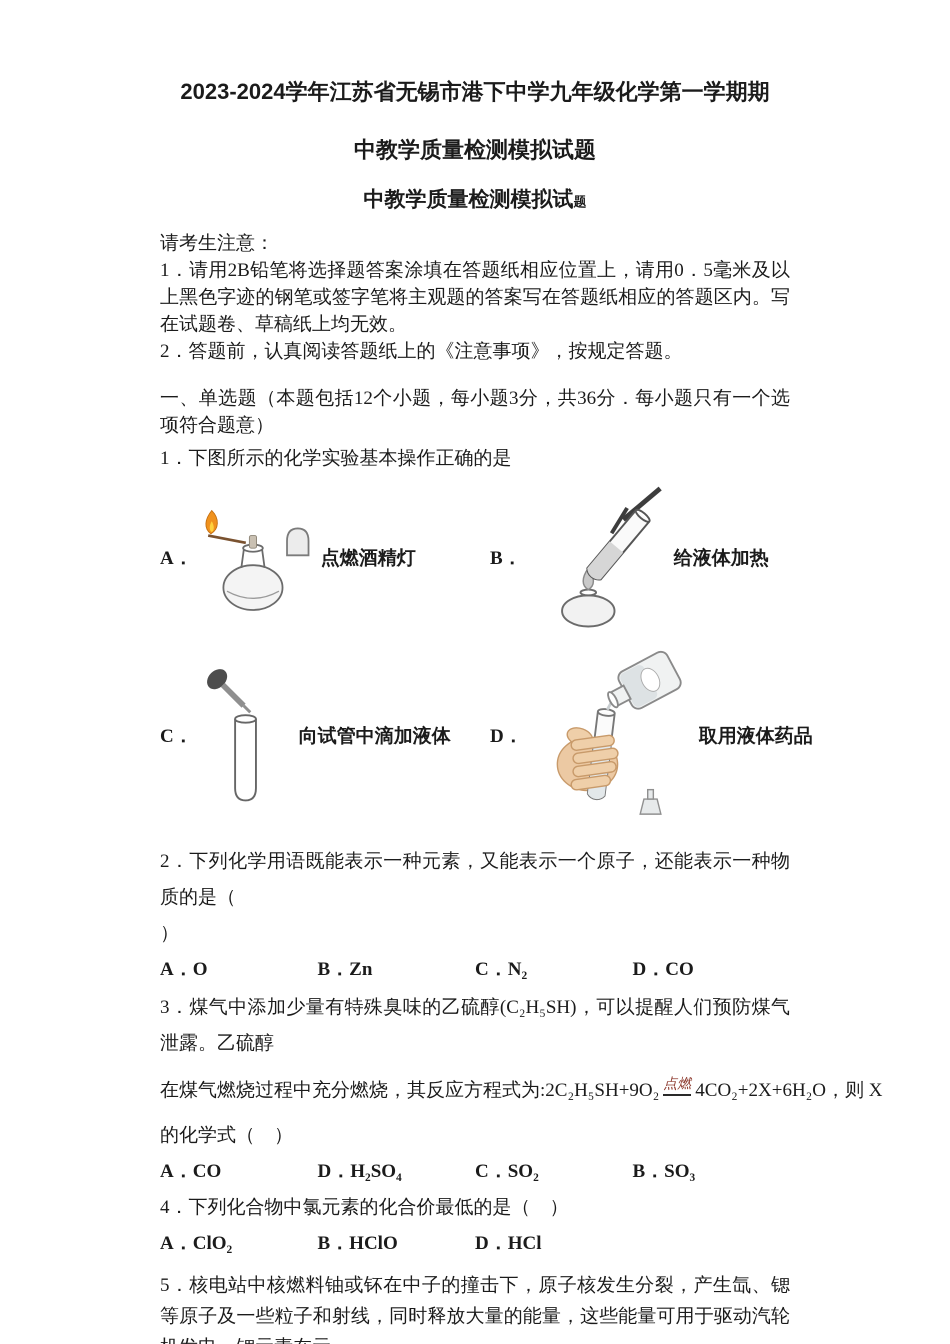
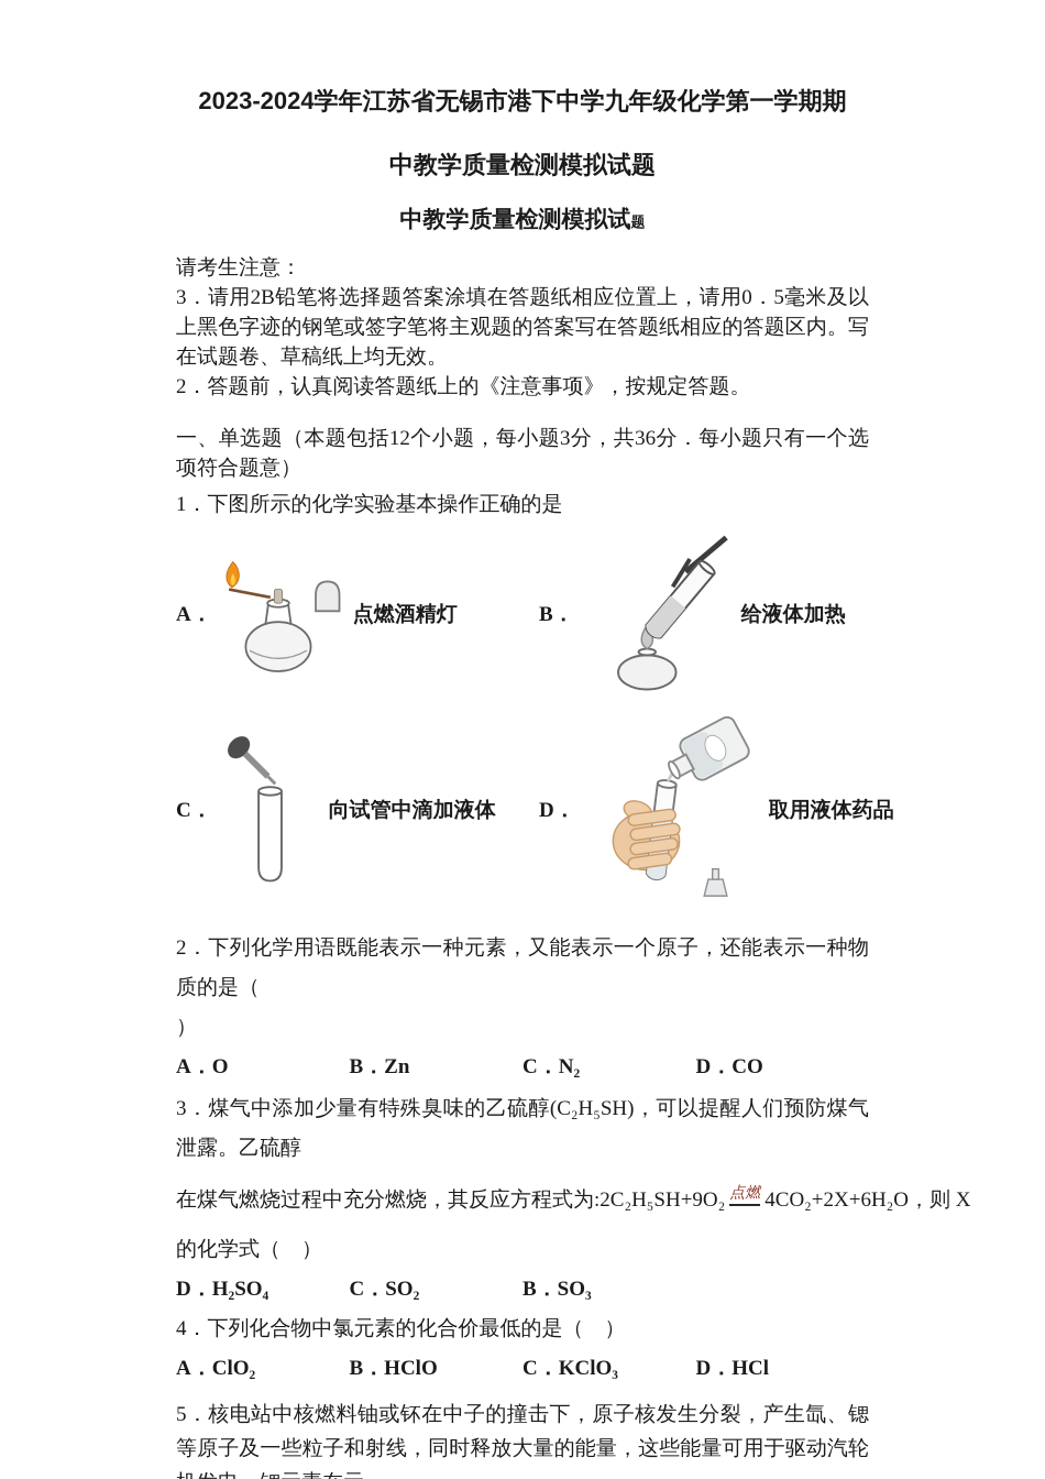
  2023-2024学年江苏省无锡市港下中学九年级化学第一学期期
  中教学质量检测模拟试题
  中教学质量检测模拟试题
  请考生注意：
- 1．请用2B铅笔将选择题答案涂填在答题纸相应位置上，请用0．5毫米及以上黑色字迹的钢笔或签字笔将主观题的答案写在答题纸相应的答题区内。写在试题卷、草稿纸上均无效。
+ 3．请用2B铅笔将选择题答案涂填在答题纸相应位置上，请用0．5毫米及以上黑色字迹的钢笔或签字笔将主观题的答案写在答题纸相应的答题区内。写在试题卷、草稿纸上均无效。
  2．答题前，认真阅读答题纸上的《注意事项》，按规定答题。
  一、单选题（本题包括12个小题，每小题3分，共36分．每小题只有一个选项符合题意）
  1．下图所示的化学实验基本操作正确的是
  A．
  点燃酒精灯
  B．
  给液体加热
  C．
  向试管中滴加液体
  D．
  取用液体药品
  2．下列化学用语既能表示一种元素，又能表示一个原子，还能表示一种物质的是（
  ）
  A．O
  B．Zn
  C．N₂
  D．CO
  3．煤气中添加少量有特殊臭味的乙硫醇(C₂H₅SH)，可以提醒人们预防煤气泄露。乙硫醇
  在煤气燃烧过程中充分燃烧，其反应方程式为:2C₂H₅SH+9O₂
  点燃
  4CO₂+2X+6H₂O，则 X
  的化学式（ ）
- A．CO
  D．H₂SO₄
  C．SO₂
  B．SO₃
  4．下列化合物中氯元素的化合价最低的是（ ）
  A．ClO₂
  B．HClO
+ C．KClO₃
  D．HCl
  5．核电站中核燃料铀或钚在中子的撞击下，原子核发生分裂，产生氙、锶等原子及一些粒子和射线，同时释放大量的能量，这些能量可用于驱动汽轮
